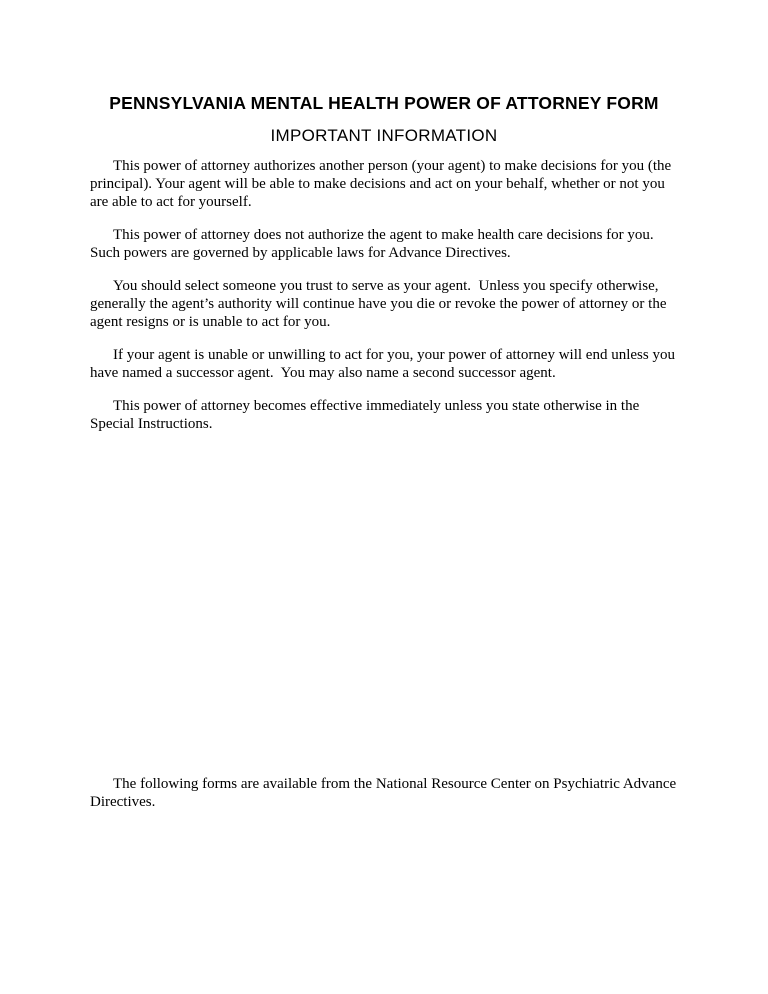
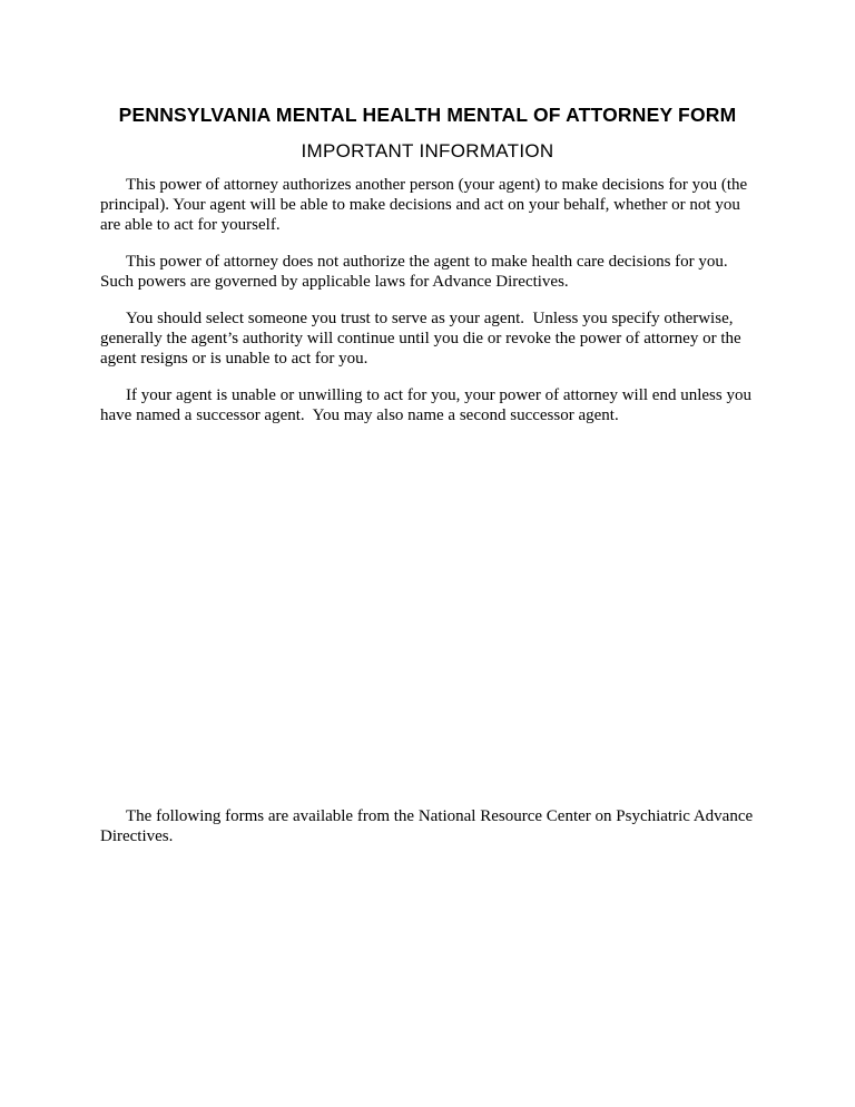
- PENNSYLVANIA MENTAL HEALTH POWER OF ATTORNEY FORM
+ PENNSYLVANIA MENTAL HEALTH MENTAL OF ATTORNEY FORM
  IMPORTANT INFORMATION
  This power of attorney authorizes another person (your agent) to make decisions for you (the principal). Your agent will be able to make decisions and act on your behalf, whether or not you are able to act for yourself.
  This power of attorney does not authorize the agent to make health care decisions for you. Such powers are governed by applicable laws for Advance Directives.
- You should select someone you trust to serve as your agent. Unless you specify otherwise, generally the agent’s authority will continue have you die or revoke the power of attorney or the agent resigns or is unable to act for you.
+ You should select someone you trust to serve as your agent. Unless you specify otherwise, generally the agent’s authority will continue until you die or revoke the power of attorney or the agent resigns or is unable to act for you.
  If your agent is unable or unwilling to act for you, your power of attorney will end unless you have named a successor agent. You may also name a second successor agent.
- This power of attorney becomes effective immediately unless you state otherwise in the Special Instructions.
  The following forms are available from the National Resource Center on Psychiatric Advance Directives.
